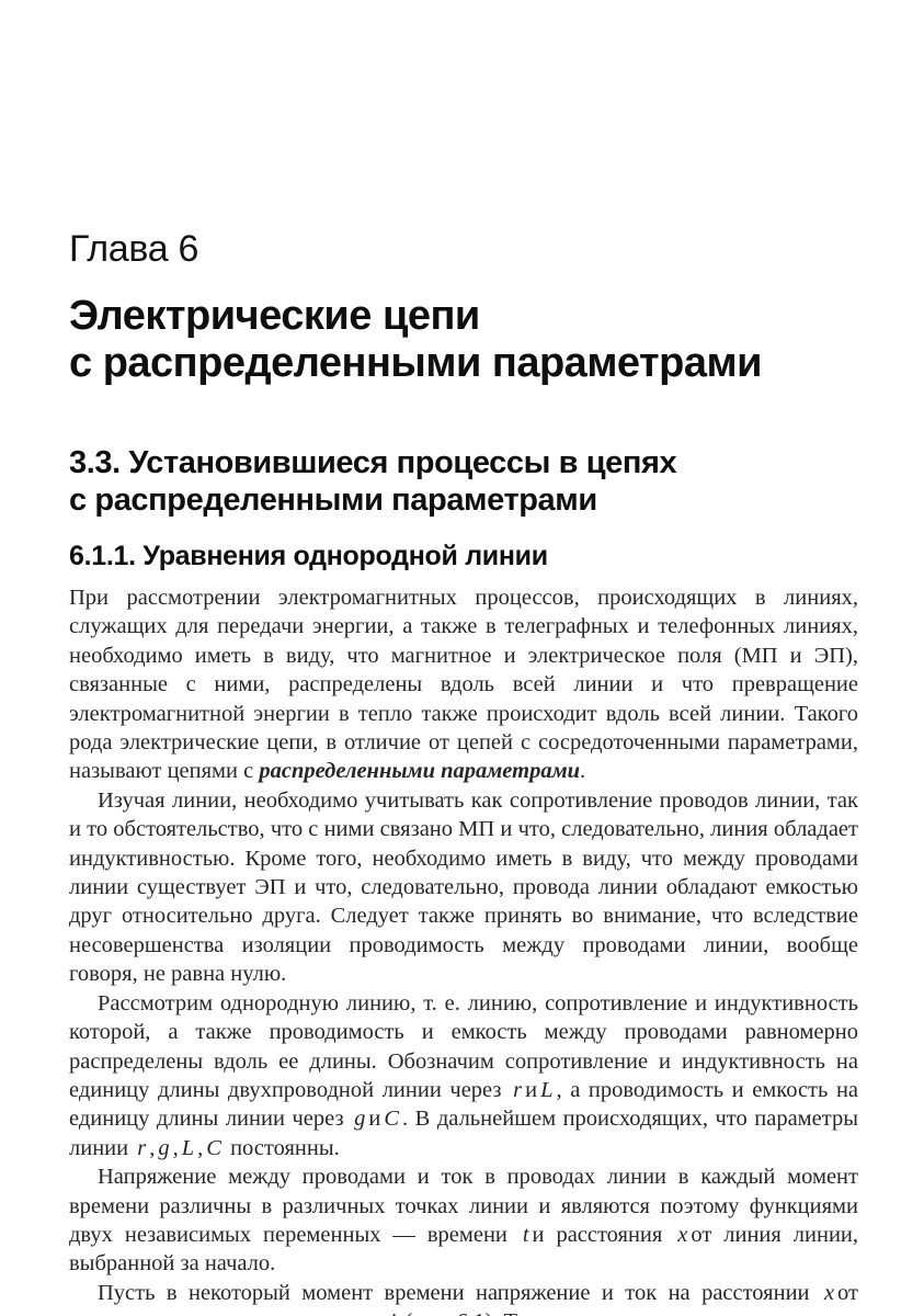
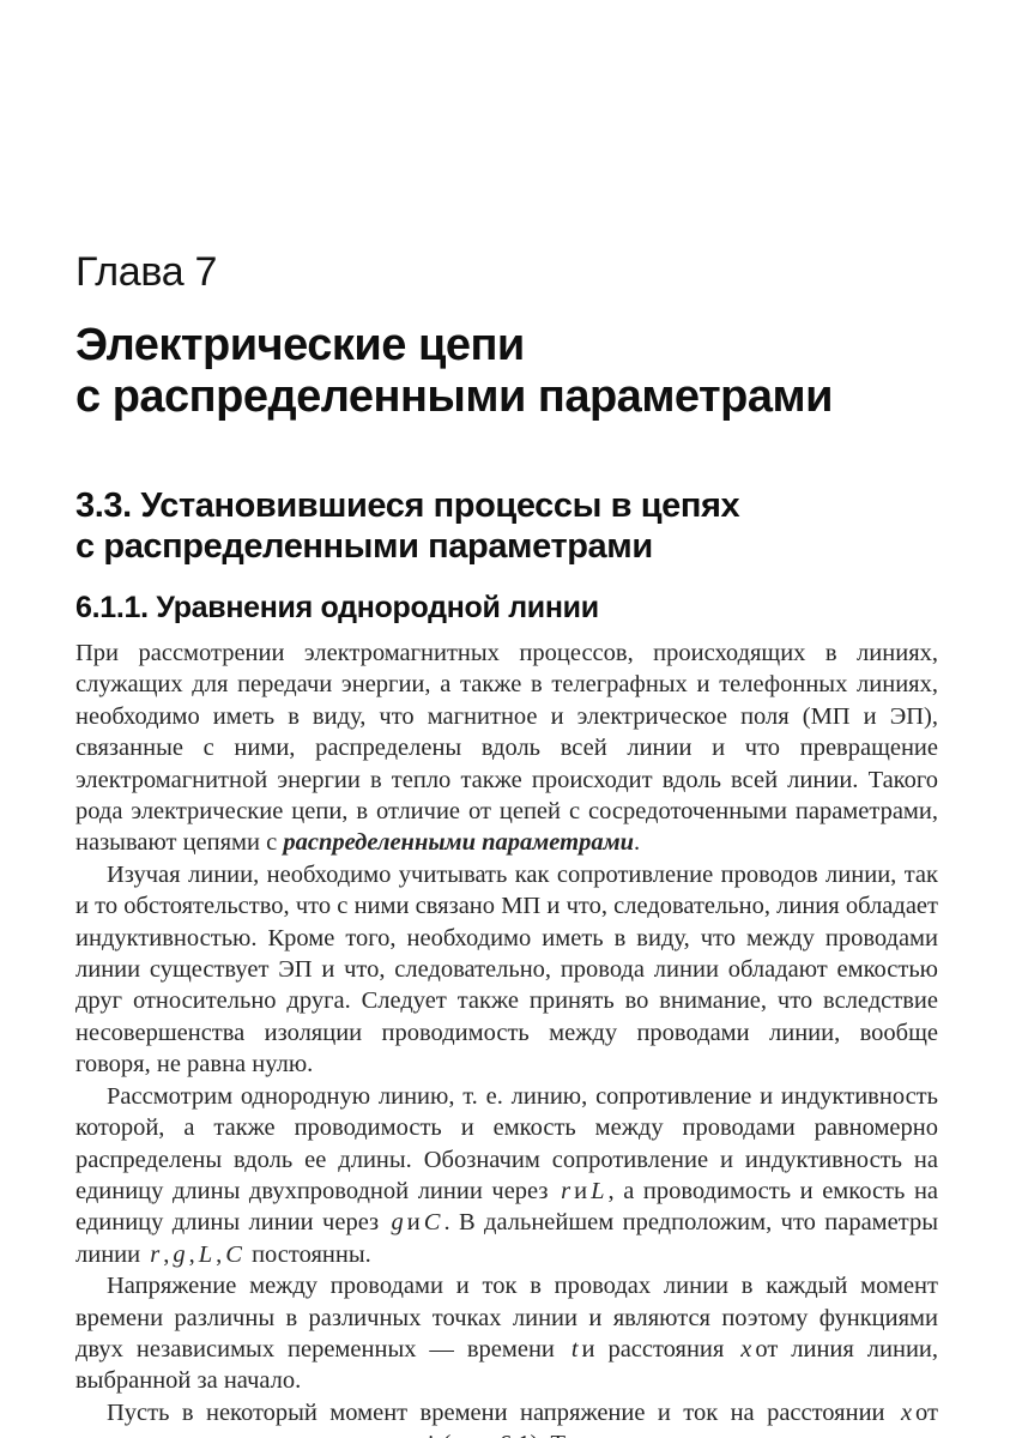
- Глава 6
+ Глава 7
  Электрические цепи
  с распределенными параметрами
  3.3. Установившиеся процессы в цепях
  с распределенными параметрами
  6.1.1. Уравнения однородной линии
  При рассмотрении электромагнитных процессов, происходящих в линиях, служащих для передачи энергии, а также в телеграфных и телефонных линиях, необходимо иметь в виду, что магнитное и электрическое поля (МП и ЭП), связанные с ними, распределены вдоль всей линии и что превращение электромагнитной энергии в тепло также происходит вдоль всей линии. Такого рода электрические цепи, в отличие от цепей с сосредоточенными параметрами, называют цепями с распределенными параметрами.
  Изучая линии, необходимо учитывать как сопротивление проводов линии, так и то обстоятельство, что с ними связано МП и что, следовательно, линия обладает индуктивностью. Кроме того, необходимо иметь в виду, что между проводами линии существует ЭП и что, следовательно, провода линии обладают емкостью друг относительно друга. Следует также принять во внимание, что вследствие несовершенства изоляции проводимость между проводами линии, вообще говоря, не равна нулю.
- Рассмотрим однородную линию, т. е. линию, сопротивление и индуктивность которой, а также проводимость и емкость между проводами равномерно распределены вдоль ее длины. Обозначим сопротивление и индуктивность на единицу длины двухпроводной линии через r и L , а проводимость и емкость на единицу длины линии через g и C . В дальнейшем происходящих, что параметры линии r , g , L , C постоянны.
+ Рассмотрим однородную линию, т. е. линию, сопротивление и индуктивность которой, а также проводимость и емкость между проводами равномерно распределены вдоль ее длины. Обозначим сопротивление и индуктивность на единицу длины двухпроводной линии через r и L , а проводимость и емкость на единицу длины линии через g и C . В дальнейшем предположим, что параметры линии r , g , L , C постоянны.
  Напряжение между проводами и ток в проводах линии в каждый момент времени различны в различных точках линии и являются поэтому функциями двух независимых переменных — времени t и расстояния x от линия линии, выбранной за начало.
